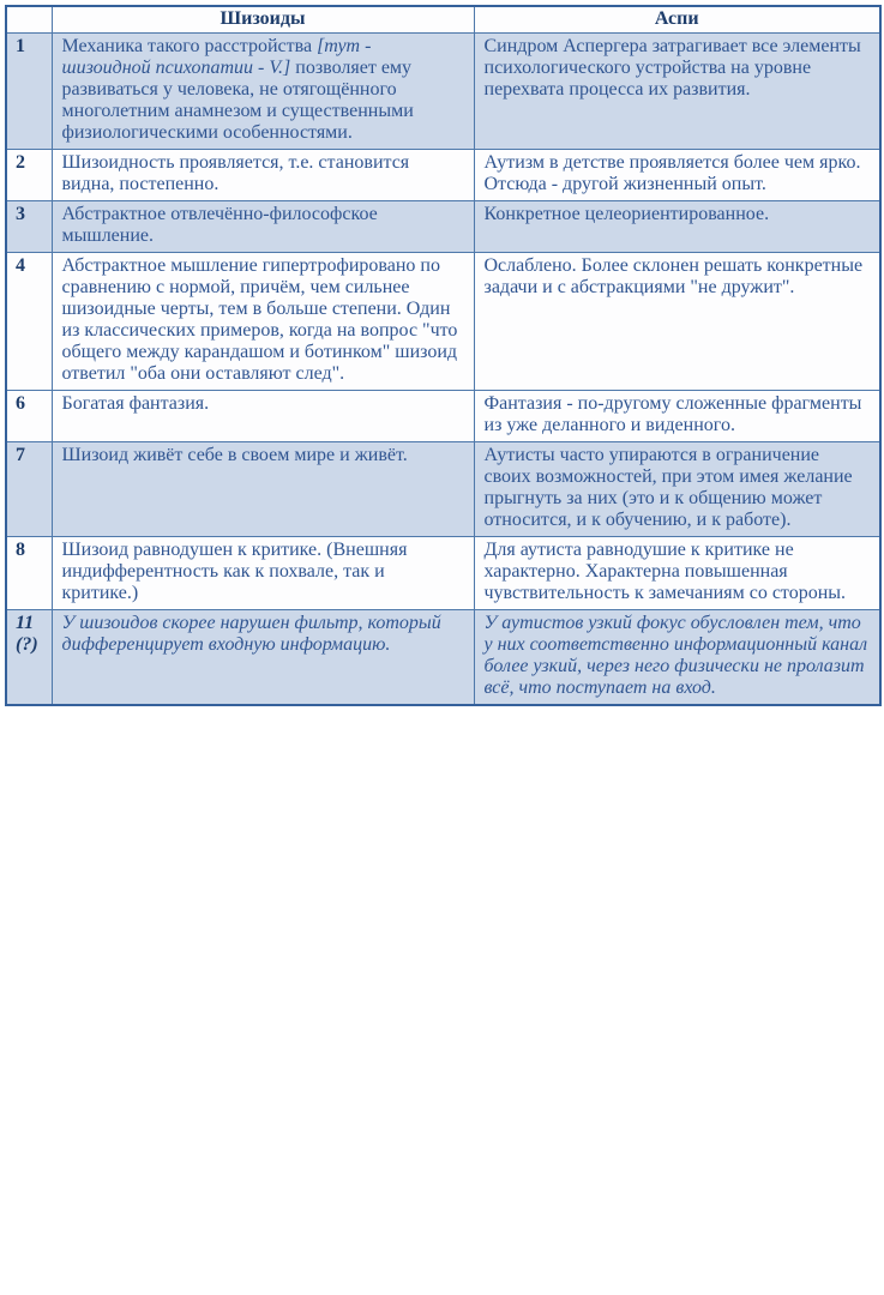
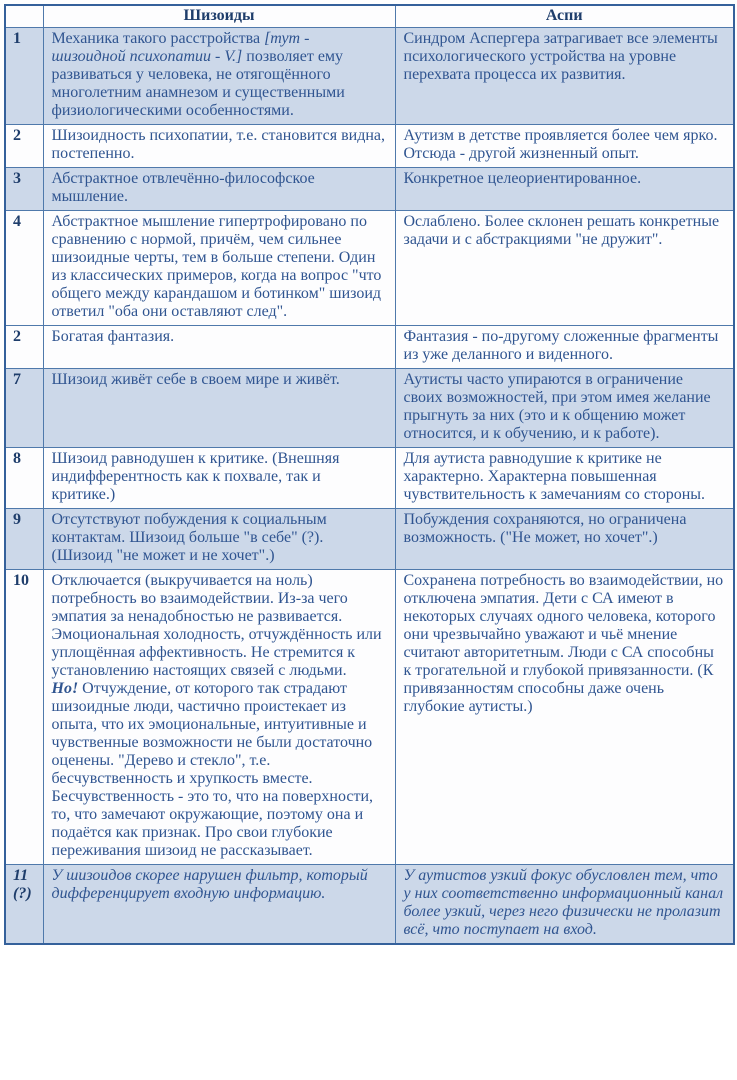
  	Шизоиды	Аспи
  1	Механика такого расстройства [тут - шизоидной психопатии - V.] позволяет ему развиваться у человека, не отягощённого многолетним анамнезом и существенными физиологическими особенностями.	Синдром Аспергера затрагивает все элементы психологического устройства на уровне перехвата процесса их развития.
- 2	Шизоидность проявляется, т.е. становится видна, постепенно.	Аутизм в детстве проявляется более чем ярко. Отсюда - другой жизненный опыт.
+ 2	Шизоидность психопатии, т.е. становится видна, постепенно.	Аутизм в детстве проявляется более чем ярко. Отсюда - другой жизненный опыт.
  3	Абстрактное отвлечённо-философское мышление.	Конкретное целеориентированное.
  4	Абстрактное мышление гипертрофировано по сравнению с нормой, причём, чем сильнее шизоидные черты, тем в больше степени. Один из классических примеров, когда на вопрос "что общего между карандашом и ботинком" шизоид ответил "оба они оставляют след".	Ослаблено. Более склонен решать конкретные задачи и с абстракциями "не дружит".
- 6	Богатая фантазия.	Фантазия - по-другому сложенные фрагменты из уже деланного и виденного.
+ 2	Богатая фантазия.	Фантазия - по-другому сложенные фрагменты из уже деланного и виденного.
  7	Шизоид живёт себе в своем мире и живёт.	Аутисты часто упираются в ограничение своих возможностей, при этом имея желание прыгнуть за них (это и к общению может относится, и к обучению, и к работе).
  8	Шизоид равнодушен к критике. (Внешняя индифферентность как к похвале, так и критике.)	Для аутиста равнодушие к критике не характерно. Характерна повышенная чувствительность к замечаниям со стороны.
+ 9	Отсутствуют побуждения к социальным контактам. Шизоид больше "в себе" (?). (Шизоид "не может и не хочет".)	Побуждения сохраняются, но ограничена возможность. ("Не может, но хочет".)
+ 10	Отключается (выкручивается на ноль) потребность во взаимодействии. Из-за чего эмпатия за ненадобностью не развивается. Эмоциональная холодность, отчуждённость или уплощённая аффективность. Не стремится к установлению настоящих связей с людьми. Но! Отчуждение, от которого так страдают шизоидные люди, частично проистекает из опыта, что их эмоциональные, интуитивные и чувственные возможности не были достаточно оценены. "Дерево и стекло", т.е. бесчувственность и хрупкость вместе. Бесчувственность - это то, что на поверхности, то, что замечают окружающие, поэтому она и подаётся как признак. Про свои глубокие переживания шизоид не рассказывает.	Сохранена потребность во взаимодействии, но отключена эмпатия. Дети с СА имеют в некоторых случаях одного человека, которого они чрезвычайно уважают и чьё мнение считают авторитетным. Люди с СА способны к трогательной и глубокой привязанности. (К привязанностям способны даже очень глубокие аутисты.)
  11 (?)	У шизоидов скорее нарушен фильтр, который дифференцирует входную информацию.	У аутистов узкий фокус обусловлен тем, что у них соответственно информационный канал более узкий, через него физически не пролазит всё, что поступает на вход.
